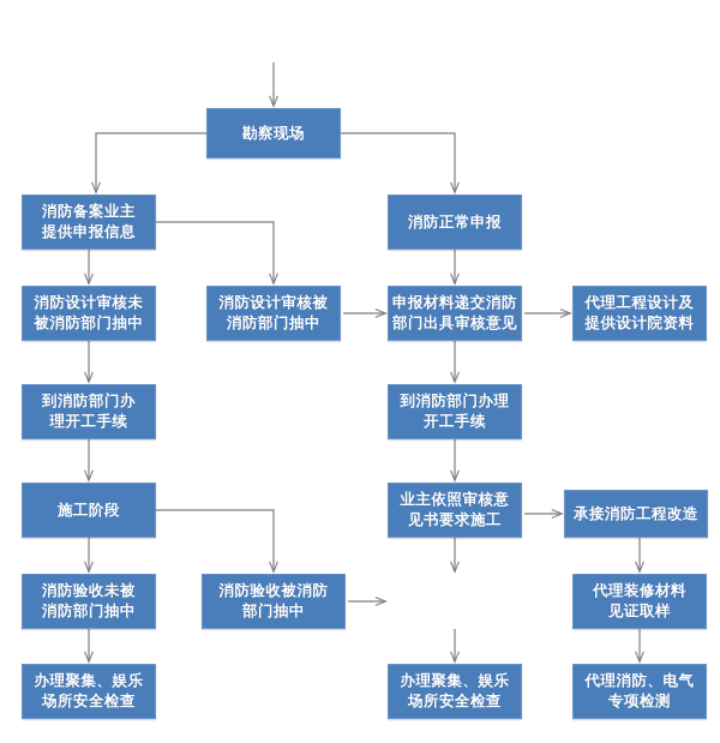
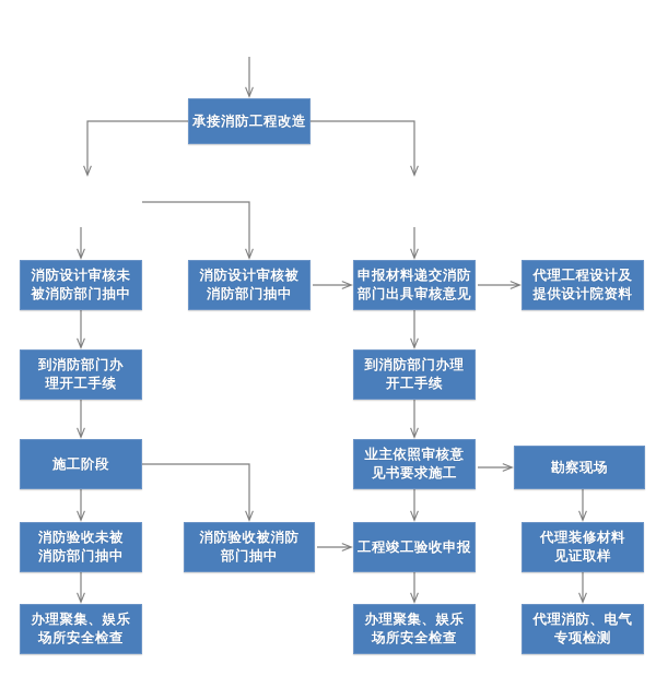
- 勘察现场
+ 承接消防工程改造
- 消防备案业主
- 提供申报信息
- 消防正常申报
  消防设计审核未
  被消防部门抽中
  消防设计审核被
  消防部门抽中
  申报材料递交消防
  部门出具审核意见
  代理工程设计及
  提供设计院资料
  到消防部门办
  理开工手续
  到消防部门办理
  开工手续
  施工阶段
  业主依照审核意
  见书要求施工
- 承接消防工程改造
+ 勘察现场
  消防验收未被
  消防部门抽中
  消防验收被消防
  部门抽中
+ 工程竣工验收申报
  代理装修材料
  见证取样
  办理聚集、娱乐
  场所安全检查
  办理聚集、娱乐
  场所安全检查
  代理消防、电气
  专项检测
